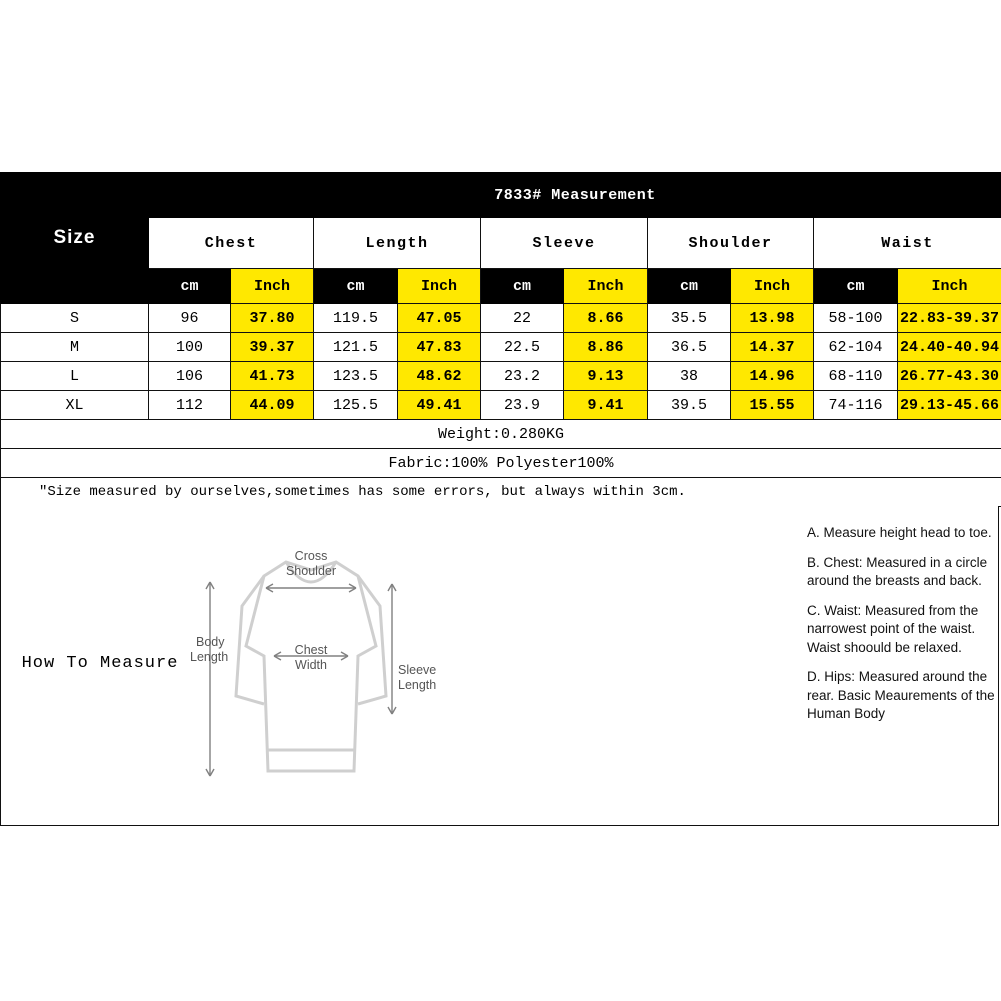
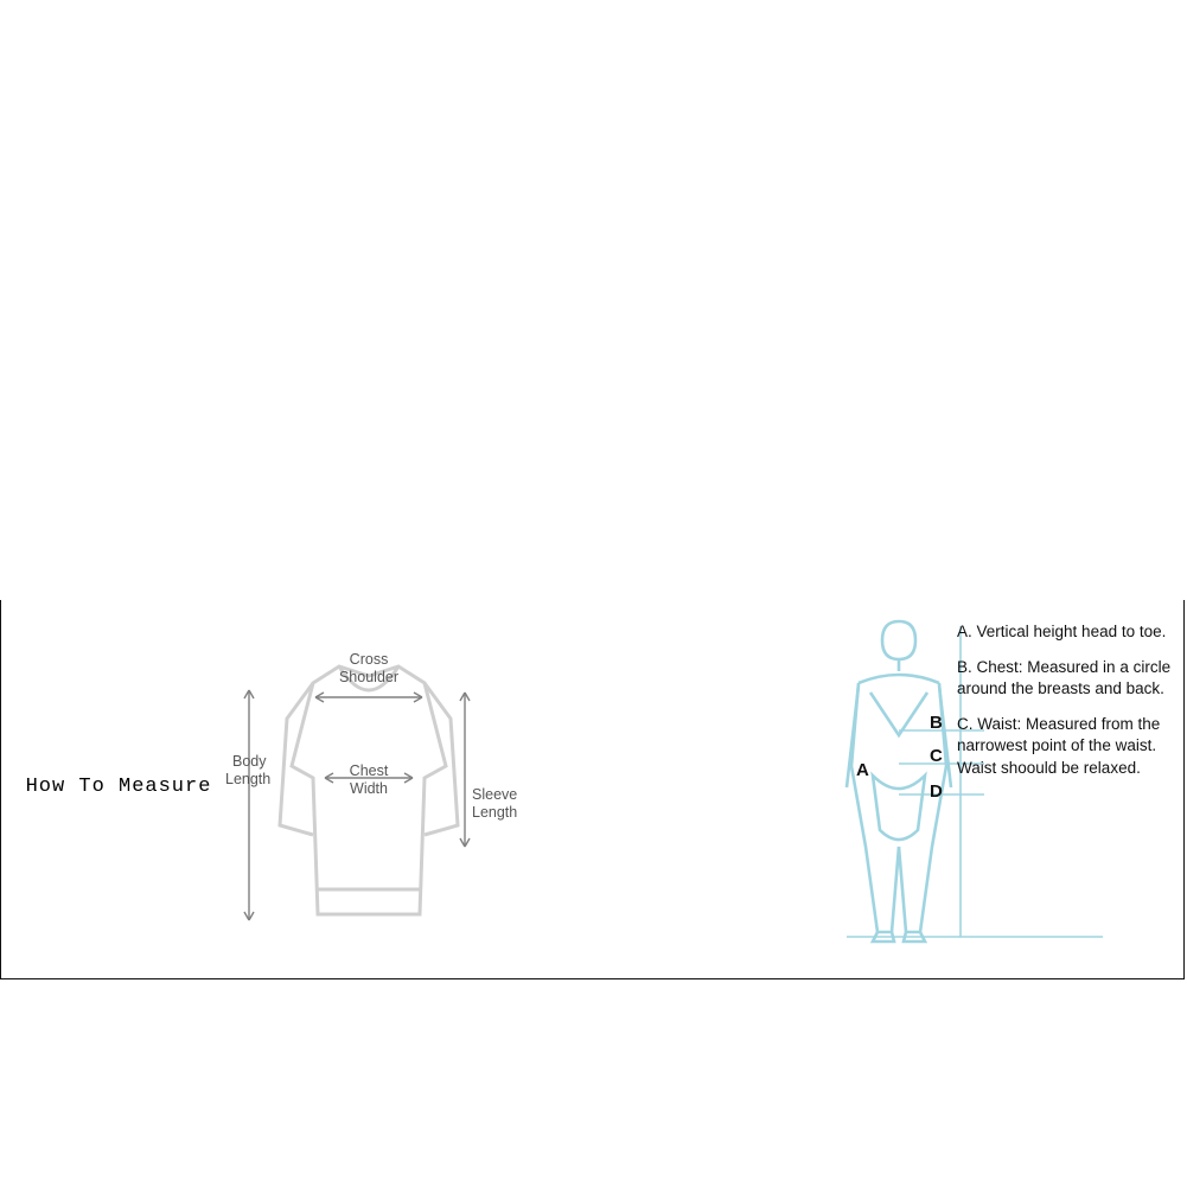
- Size	7833# Measurement
- Chest	Length	Sleeve	Shoulder	Waist
- cm	Inch	cm	Inch	cm	Inch	cm	Inch	cm	Inch
- S	96	37.80	119.5	47.05	22	8.66	35.5	13.98	58-100	22.83-39.37
- M	100	39.37	121.5	47.83	22.5	8.86	36.5	14.37	62-104	24.40-40.94
- L	106	41.73	123.5	48.62	23.2	9.13	38	14.96	68-110	26.77-43.30
- XL	112	44.09	125.5	49.41	23.9	9.41	39.5	15.55	74-116	29.13-45.66
- Weight:0.280KG
- Fabric:100% Polyester100%
- ″Size measured by ourselves,sometimes has some errors, but always within 3cm.
  How To Measure
  Cross
  Shoulder
  Body
  Length
  Chest
  Width
  Sleeve
  Length
+ A
+ B
+ C
+ D
- A. Measure height head to toe.
+ A. Vertical height head to toe.
  B. Chest: Measured in a circle around the breasts and back.
  C. Waist: Measured from the narrowest point of the waist. Waist shoould be relaxed.
- D. Hips: Measured around the rear. Basic Meaurements of the Human Body
